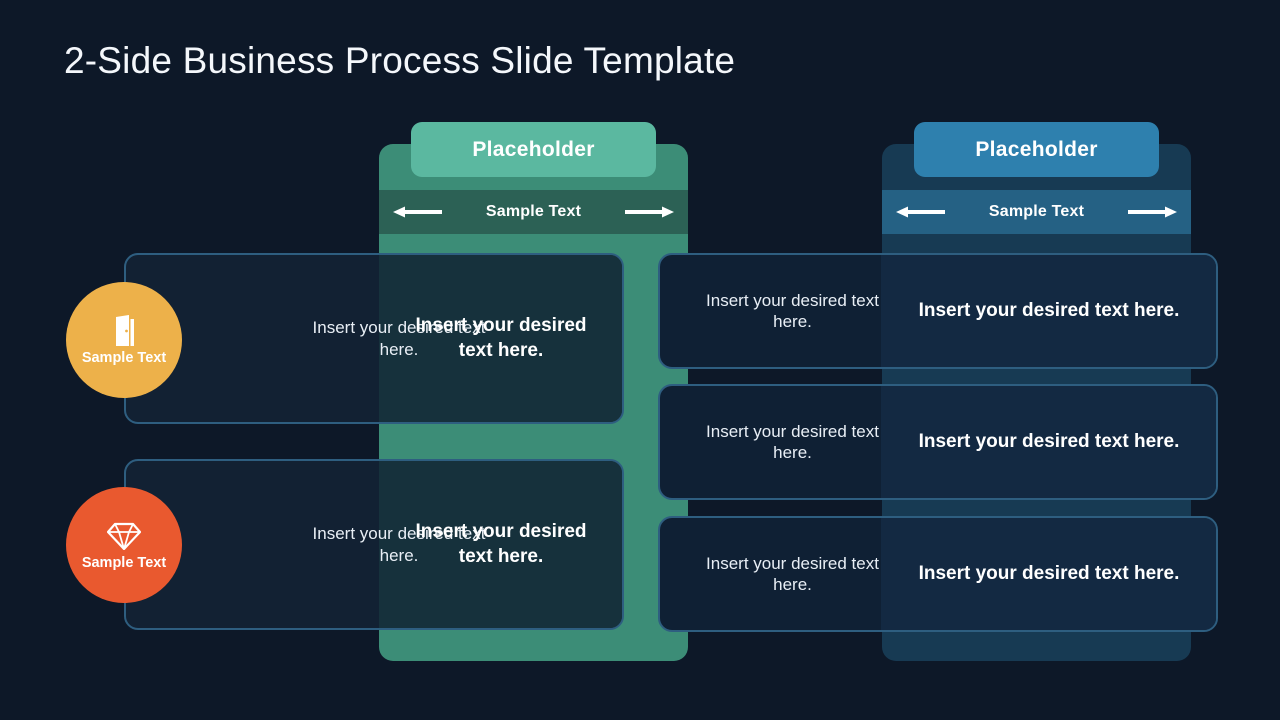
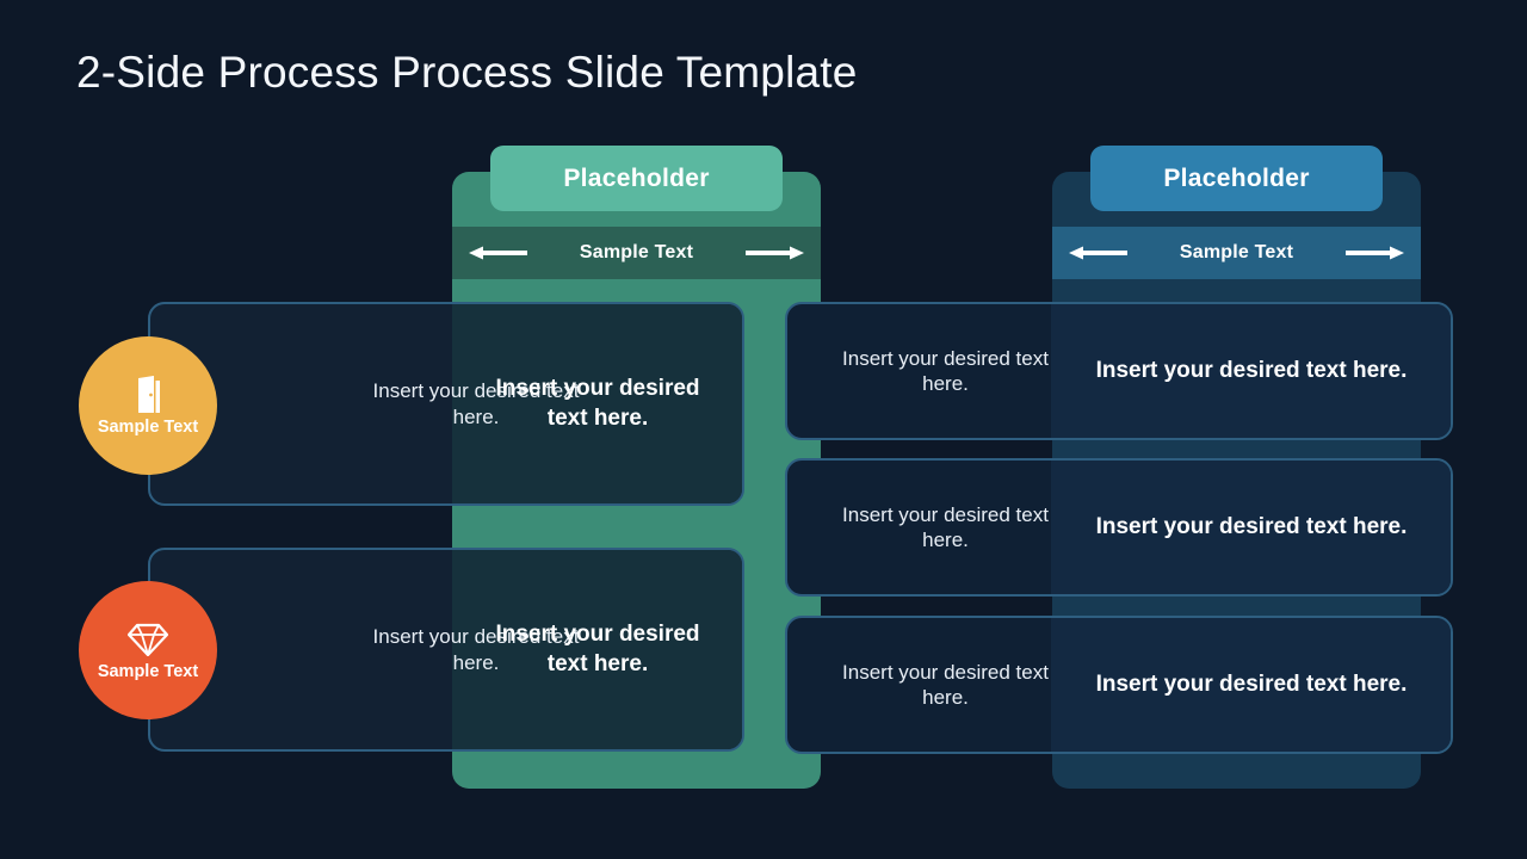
- 2-Side Business Process Slide Template
+ 2-Side Process Process Slide Template
  Sample Text
  Sample Text
  Placeholder
  Placeholder
  Insert your desired text here.
  Insert your desired text here.
  Insert your desired text here.
  Insert your desired text here.
  Sample Text
  Sample Text
  Insert your desired text here.
  Insert your desired text here.
  Insert your desired text here.
  Insert your desired text here.
  Insert your desired text here.
  Insert your desired text here.
